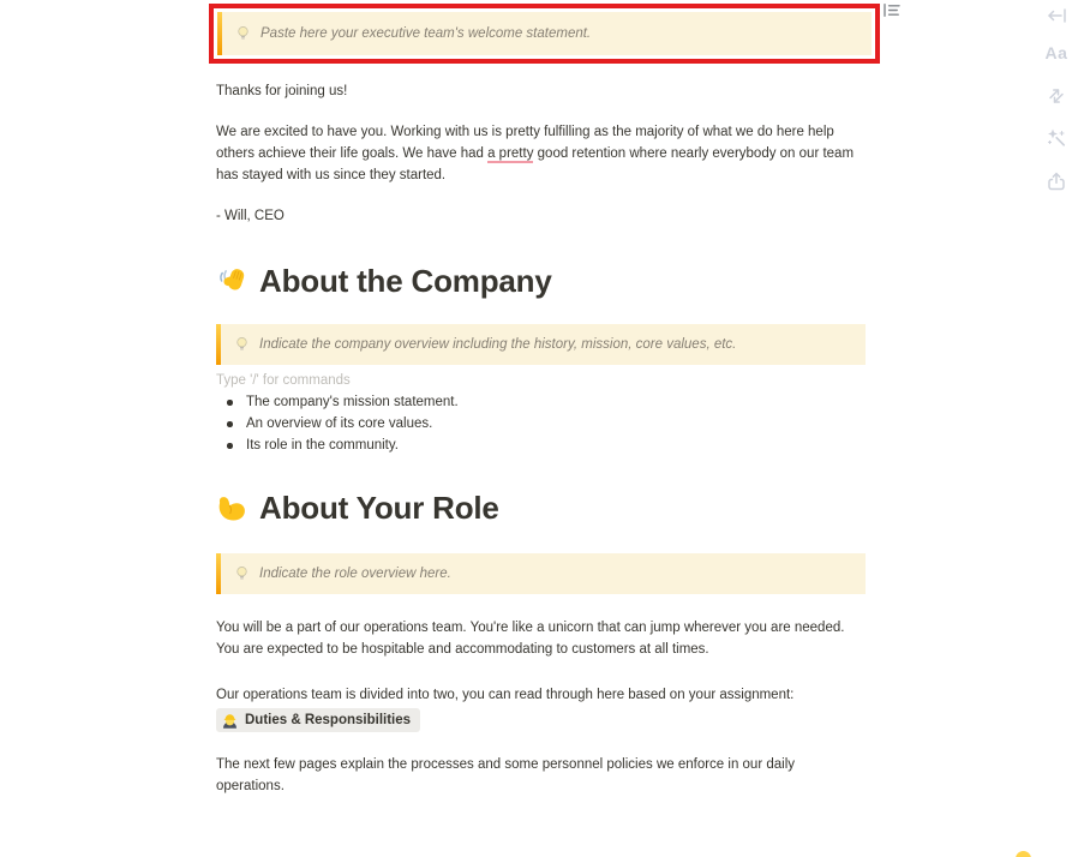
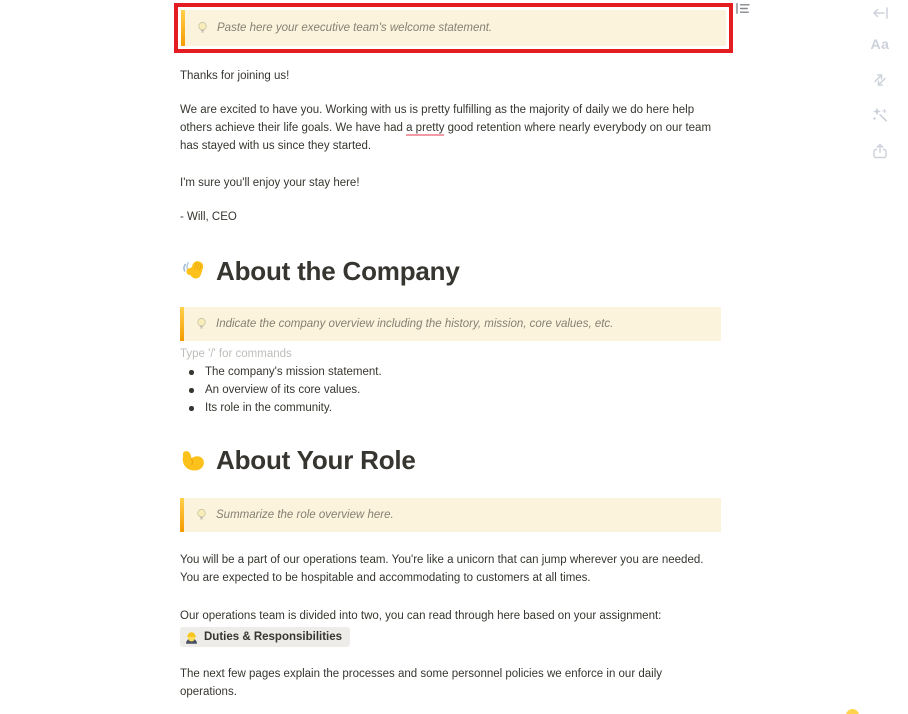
  Aa
  Paste here your executive team's welcome statement.
  Thanks for joining us!
- We are excited to have you. Working with us is pretty fulfilling as the majority of what we do here help others achieve their life goals. We have had a pretty good retention where nearly everybody on our team has stayed with us since they started.
+ We are excited to have you. Working with us is pretty fulfilling as the majority of daily we do here help others achieve their life goals. We have had a pretty good retention where nearly everybody on our team has stayed with us since they started.
+ I'm sure you'll enjoy your stay here!
  - Will, CEO
  About the Company
  Indicate the company overview including the history, mission, core values, etc.
  Type '/' for commands
  The company's mission statement.
  An overview of its core values.
  Its role in the community.
  About Your Role
- Indicate the role overview here.
+ Summarize the role overview here.
  You will be a part of our operations team. You're like a unicorn that can jump wherever you are needed. You are expected to be hospitable and accommodating to customers at all times.
  Our operations team is divided into two, you can read through here based on your assignment:
  Duties & Responsibilities
  The next few pages explain the processes and some personnel policies we enforce in our daily operations.
